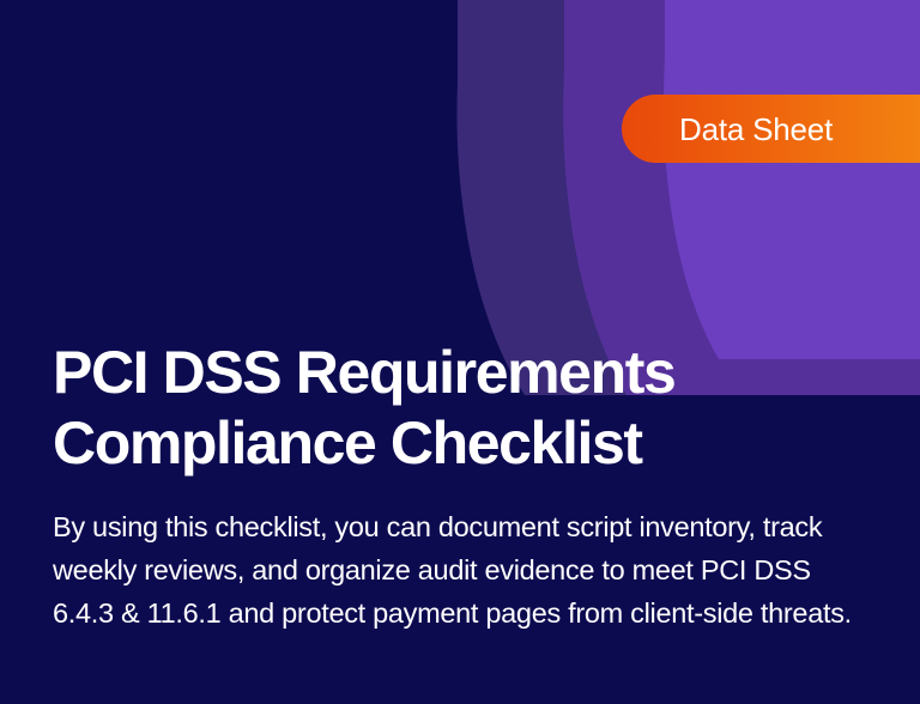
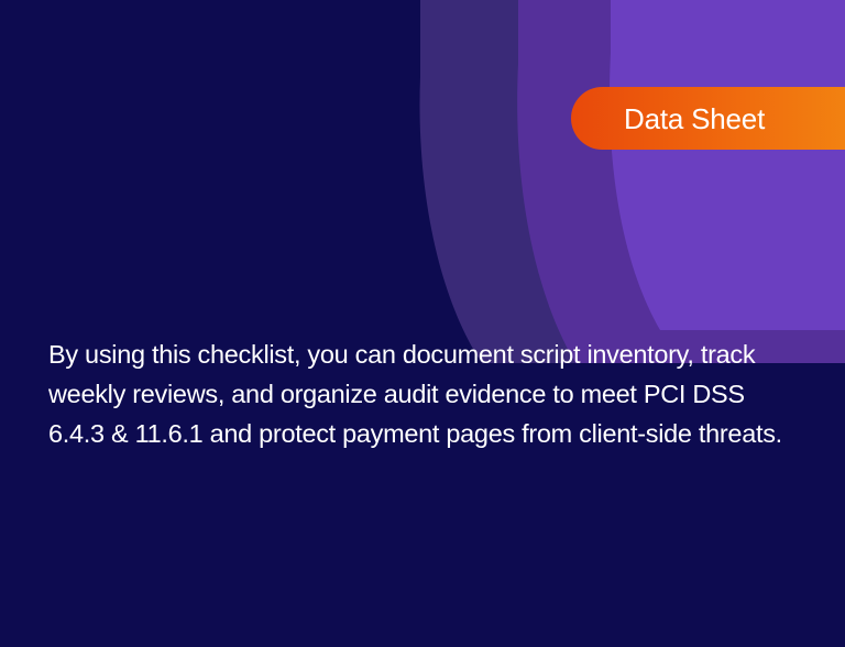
  Data Sheet
- PCI DSS Requirements
- Compliance Checklist
  By using this checklist, you can document script inventory, track
  weekly reviews, and organize audit evidence to meet PCI DSS
  6.4.3 & 11.6.1 and protect payment pages from client-side threats.
